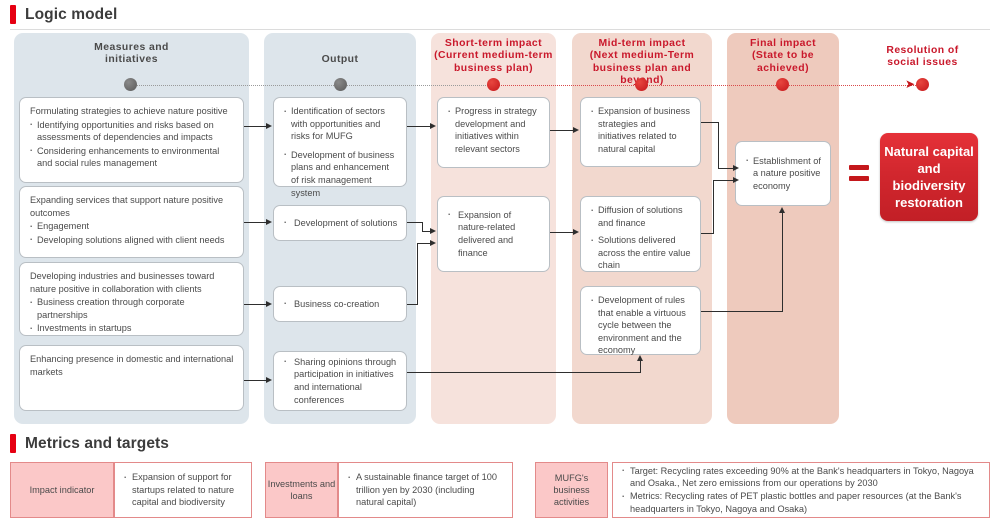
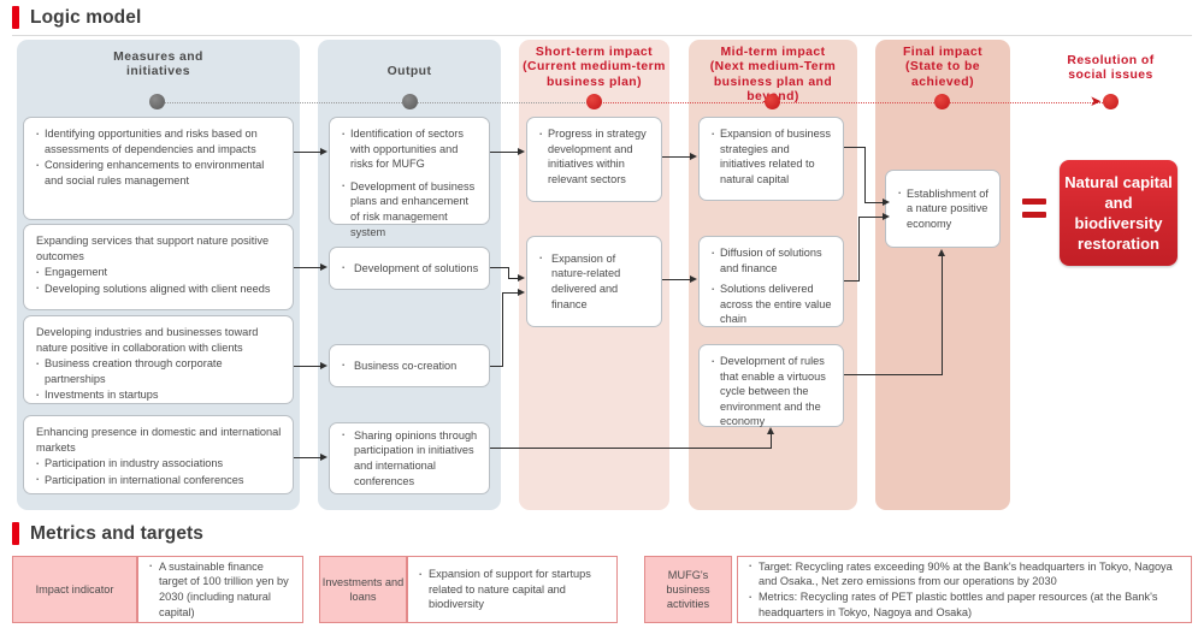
  Logic model
  Measures and
  initiatives
  Output
  Short-term impact
  (Current medium-term
  business plan)
  Mid-term impact
  (Next medium-Term
  business plan and bend)
  Final impact
  (State to be
  achieved)
  Resolution of
  social issues
  ➤
- Formulating strategies to achieve nature positive
  Identifying opportunities and risks based on assessments of dependencies and impacts
  Considering enhancements to environmental and social rules management
  Expanding services that support nature positive outcomes
  Engagement
  Developing solutions aligned with client needs
  Developing industries and businesses toward nature positive in collaboration with clients
  Business creation through corporate partnerships
  Investments in startups
  Enhancing presence in domestic and international markets
+ Participation in industry associations
+ Participation in international conferences
  Identification of sectors with opportunities and risks for MUFG
  Development of business plans and enhancement of risk management system
  Development of solutions
  Business co-creation
  Sharing opinions through participation in initiatives and international conferences
  Progress in strategy development and initiatives within relevant sectors
  Expansion of nature-related delivered and finance
  Expansion of business strategies and initiatives related to natural capital
  Diffusion of solutions and finance
  Solutions delivered across the entire value chain
  Development of rules that enable a virtuous cycle between the environment and the economy
  Establishment of a nature positive economy
  Natural capital and biodiversity restoration
  Metrics and targets
  Impact indicator
- Expansion of support for startups related to nature capital and biodiversity
+ A sustainable finance target of 100 trillion yen by 2030 (including natural capital)
  Investments and loans
- A sustainable finance target of 100 trillion yen by 2030 (including natural capital)
+ Expansion of support for startups related to nature capital and biodiversity
  MUFG's business activities
  Target: Recycling rates exceeding 90% at the Bank's headquarters in Tokyo, Nagoya and Osaka., Net zero emissions from our operations by 2030
  Metrics: Recycling rates of PET plastic bottles and paper resources (at the Bank's headquarters in Tokyo, Nagoya and Osaka)
